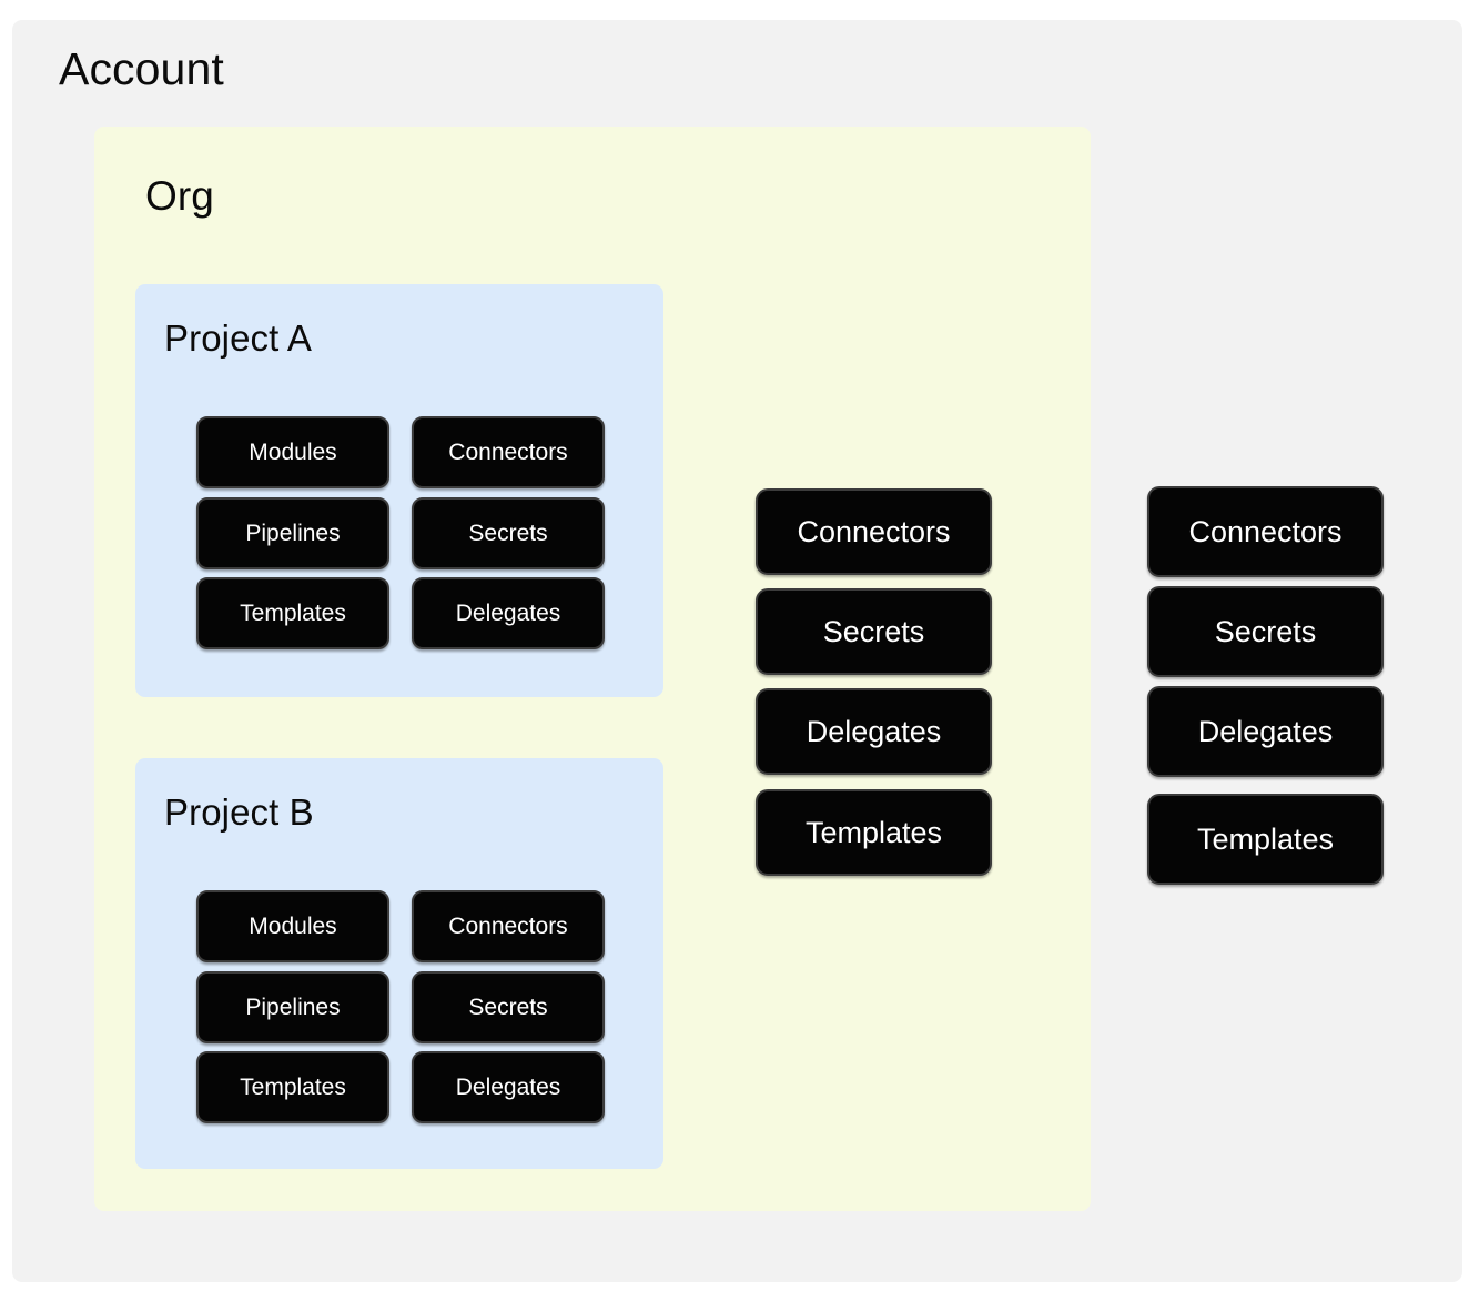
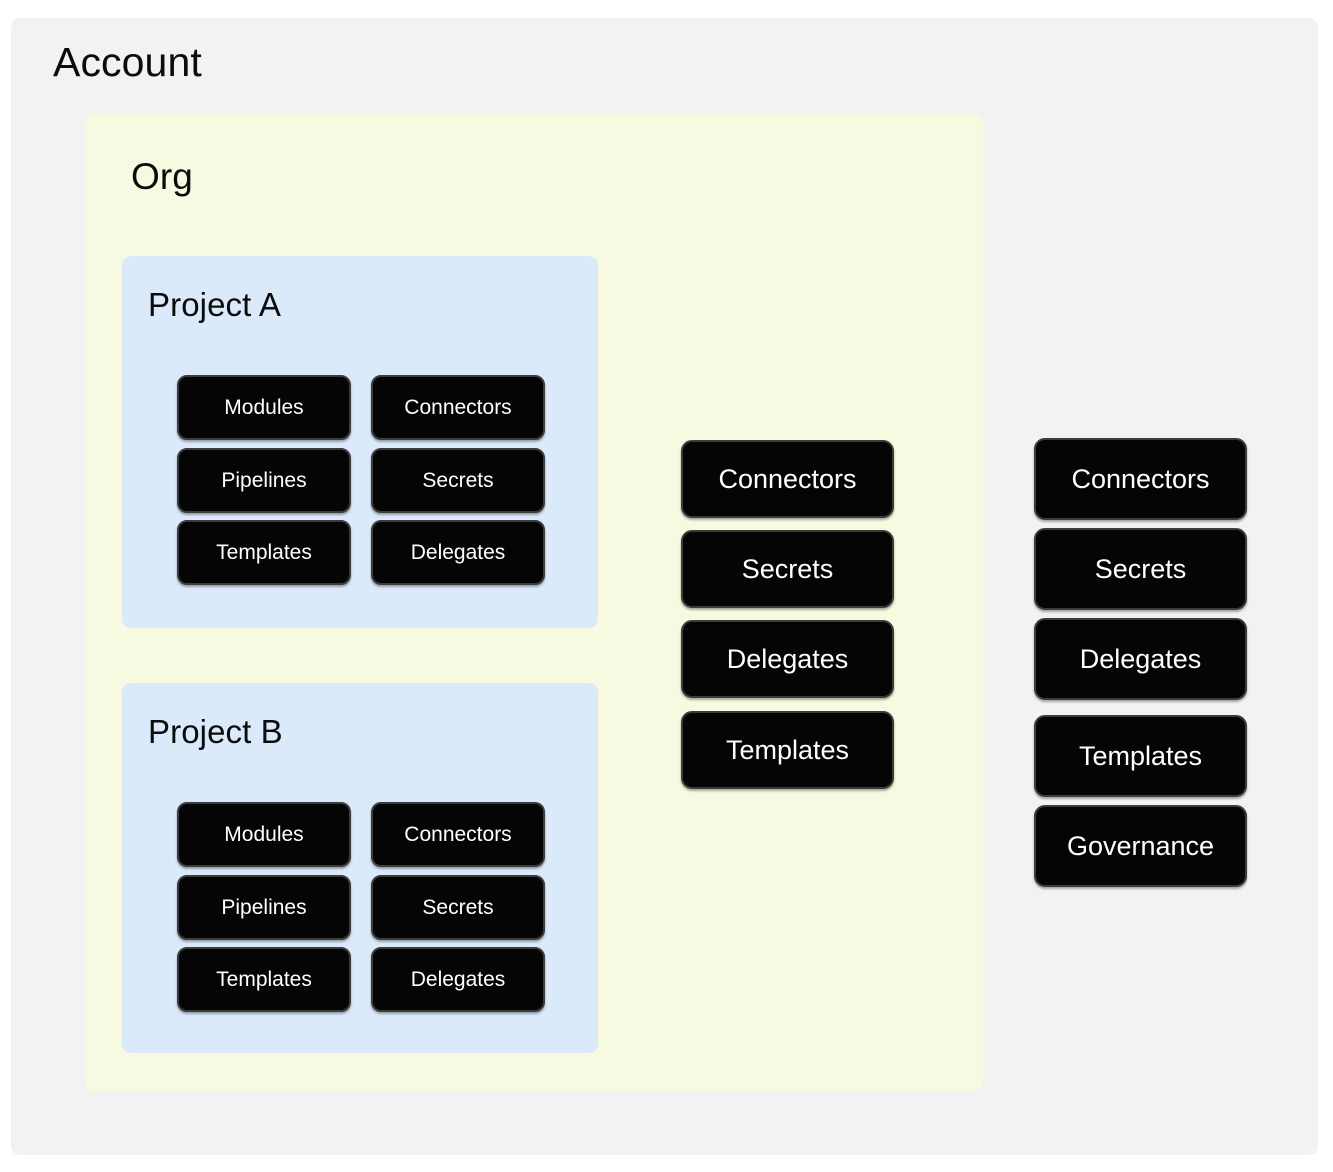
  Account
  Org
  Project A
  Project B
  Modules
  Pipelines
  Templates
  Connectors
  Secrets
  Delegates
  Modules
  Pipelines
  Templates
  Connectors
  Secrets
  Delegates
  Connectors
  Secrets
  Delegates
  Templates
  Connectors
  Secrets
  Delegates
  Templates
+ Governance
